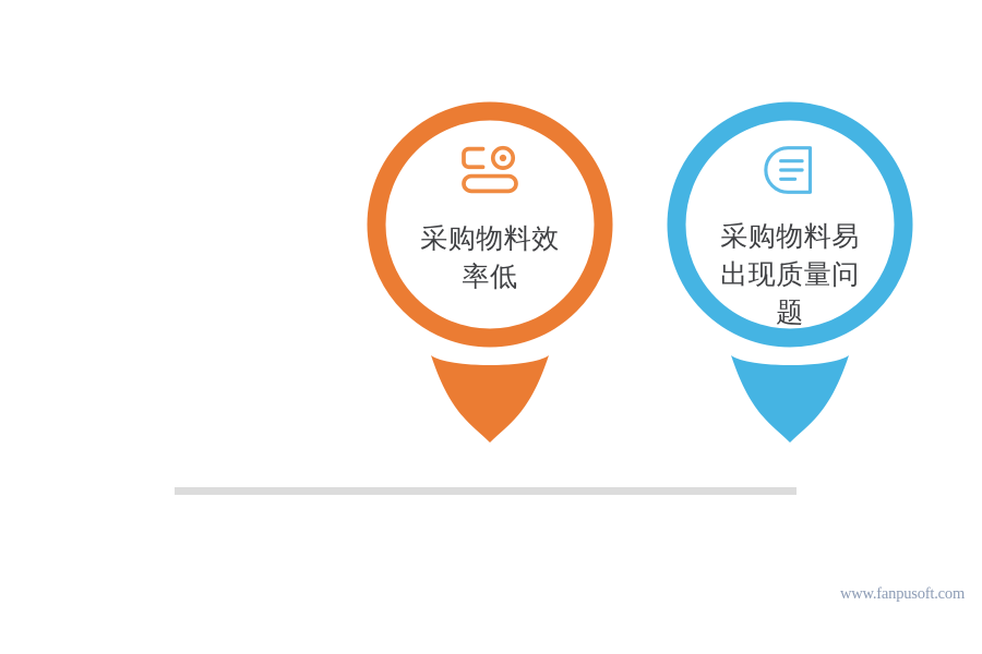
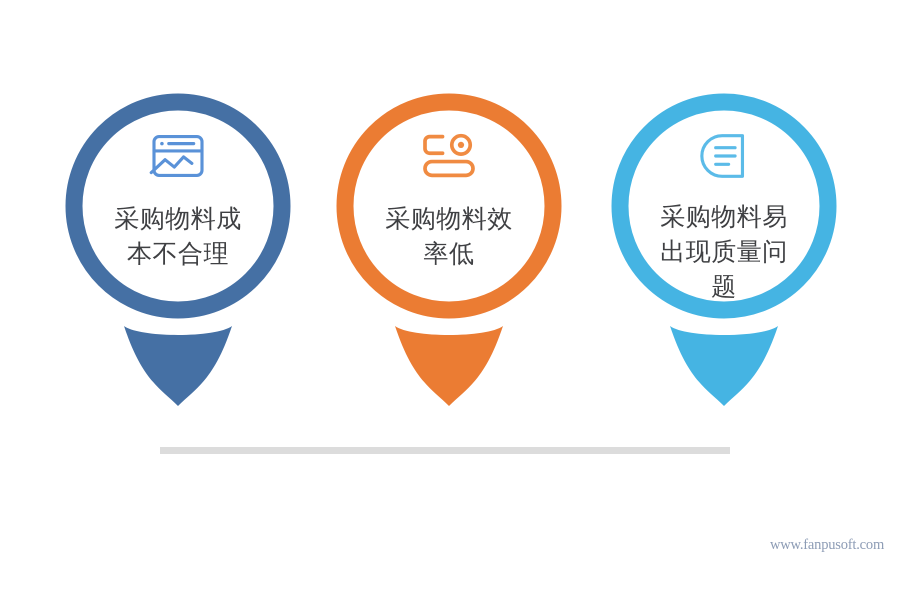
+ 采购物料成
+ 本不合理
  采购物料效
  率低
  采购物料易
  出现质量问
  题
  www.fanpusoft.com
